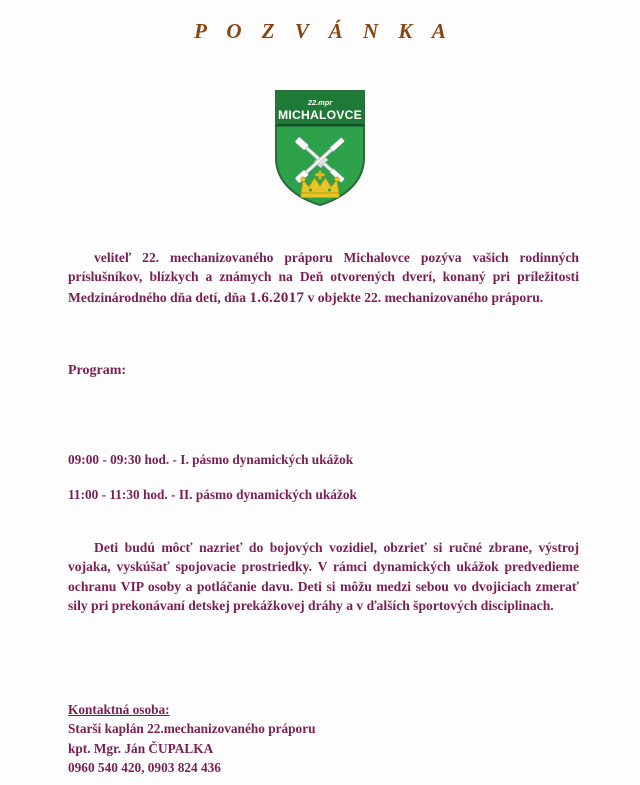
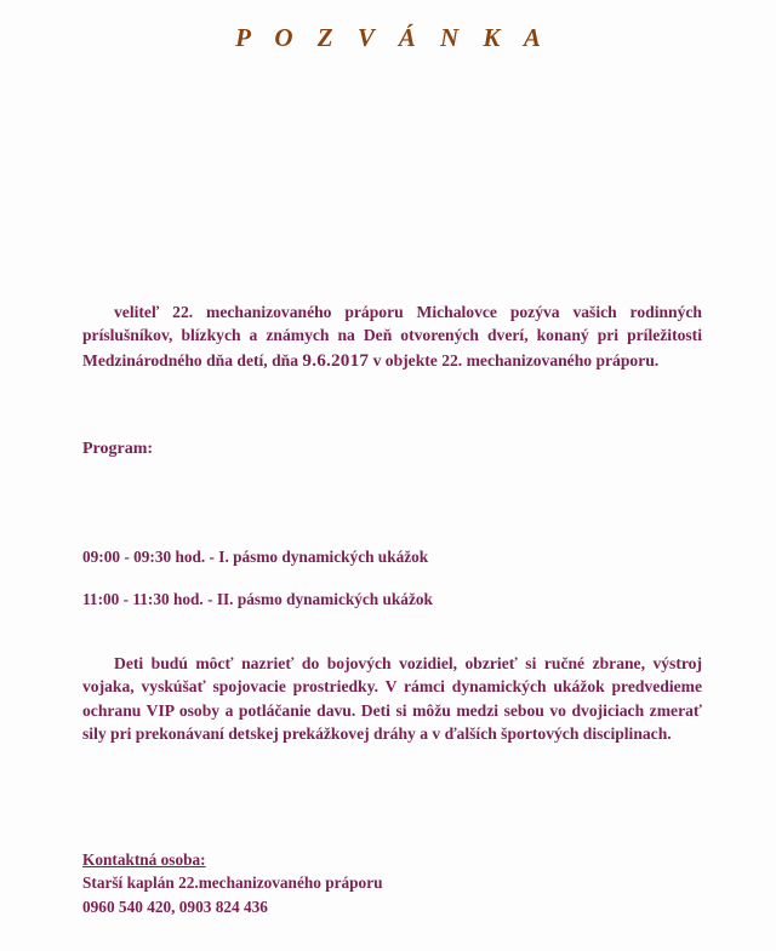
  P O Z V Á N K A
- 22.mpr
- MICHALOVCE
- veliteľ 22. mechanizovaného práporu Michalovce pozýva vašich rodinných príslušníkov, blízkych a známych na Deň otvorených dverí, konaný pri príležitosti Medzinárodného dňa detí, dňa 1.6.2017 v objekte 22. mechanizovaného práporu.
+ veliteľ 22. mechanizovaného práporu Michalovce pozýva vašich rodinných príslušníkov, blízkych a známych na Deň otvorených dverí, konaný pri príležitosti Medzinárodného dňa detí, dňa 9.6.2017 v objekte 22. mechanizovaného práporu.
  Program:
  09:00 - 09:30 hod. - I. pásmo dynamických ukážok
  11:00 - 11:30 hod. - II. pásmo dynamických ukážok
  Deti budú môcť nazrieť do bojových vozidiel, obzrieť si ručné zbrane, výstroj vojaka, vyskúšať spojovacie prostriedky. V rámci dynamických ukážok predvedieme ochranu VIP osoby a potláčanie davu. Deti si môžu medzi sebou vo dvojiciach zmerať sily pri prekonávaní detskej prekážkovej dráhy a v ďalších športových disciplinach.
  Kontaktná osoba:
  Starší kaplán 22.mechanizovaného práporu
- kpt. Mgr. Ján ČUPALKA
  0960 540 420, 0903 824 436
